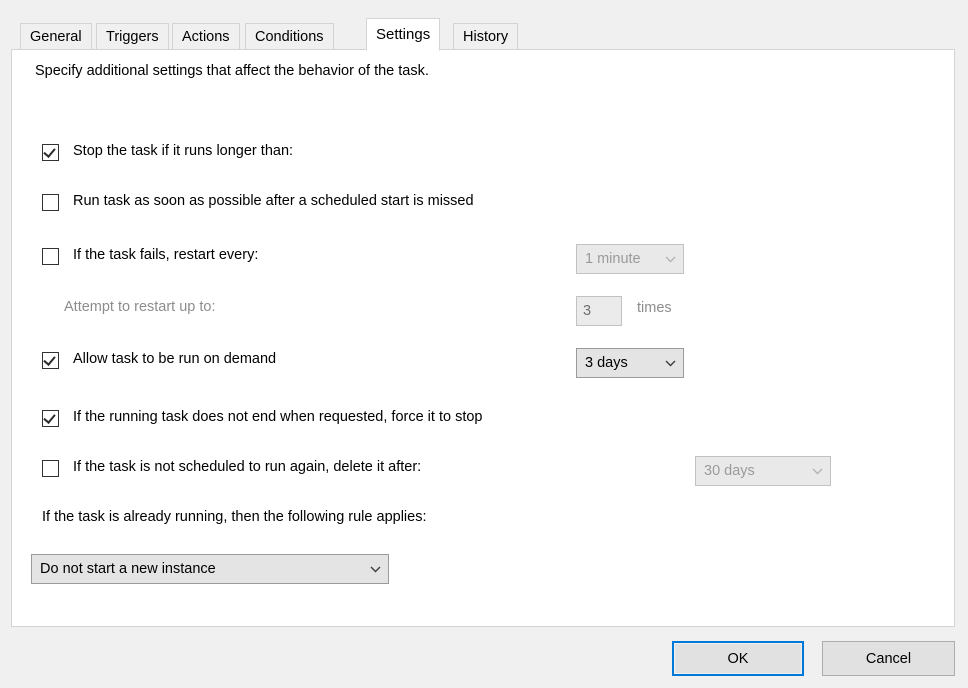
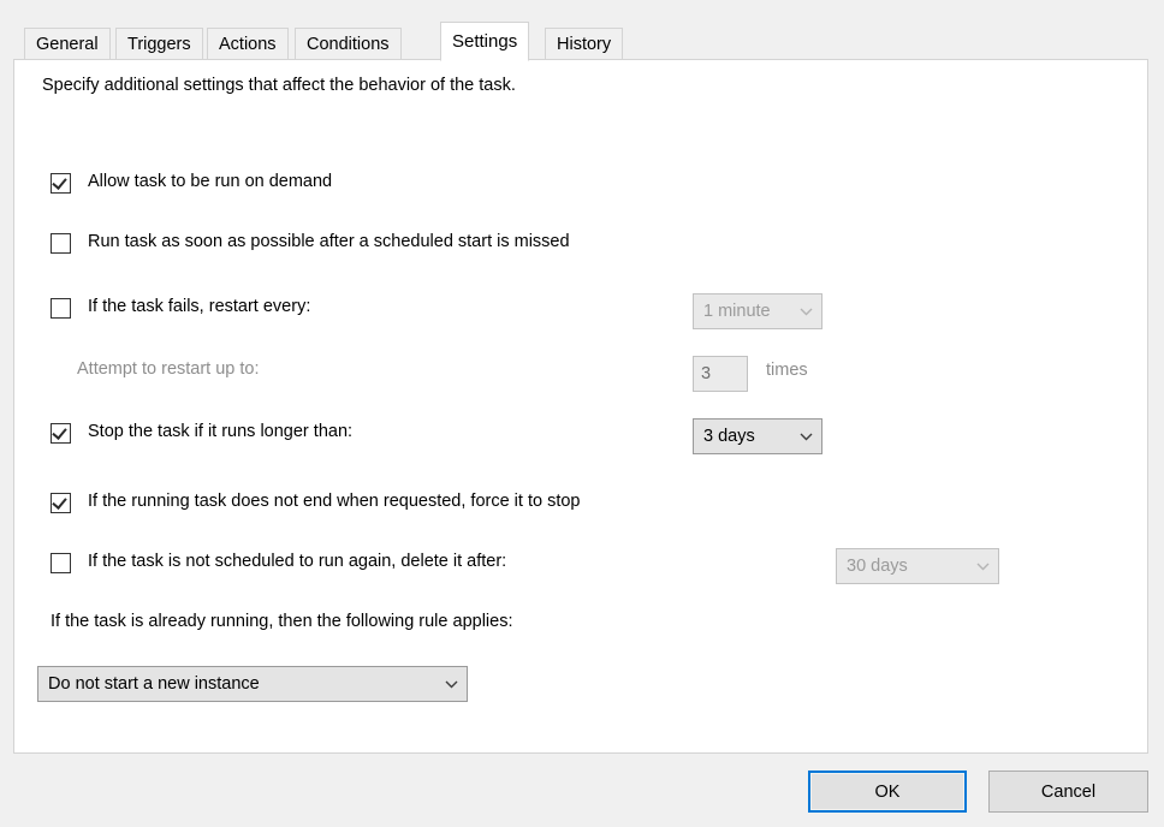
  General
  Triggers
  Actions
  Conditions
  Settings
  History
  Specify additional settings that affect the behavior of the task.
- Stop the task if it runs longer than:
+ Allow task to be run on demand
  Run task as soon as possible after a scheduled start is missed
  If the task fails, restart every:
  1 minute
  Attempt to restart up to:
  3
  times
- Allow task to be run on demand
+ Stop the task if it runs longer than:
  3 days
  If the running task does not end when requested, force it to stop
  If the task is not scheduled to run again, delete it after:
  30 days
  If the task is already running, then the following rule applies:
  Do not start a new instance
  OK
  Cancel
